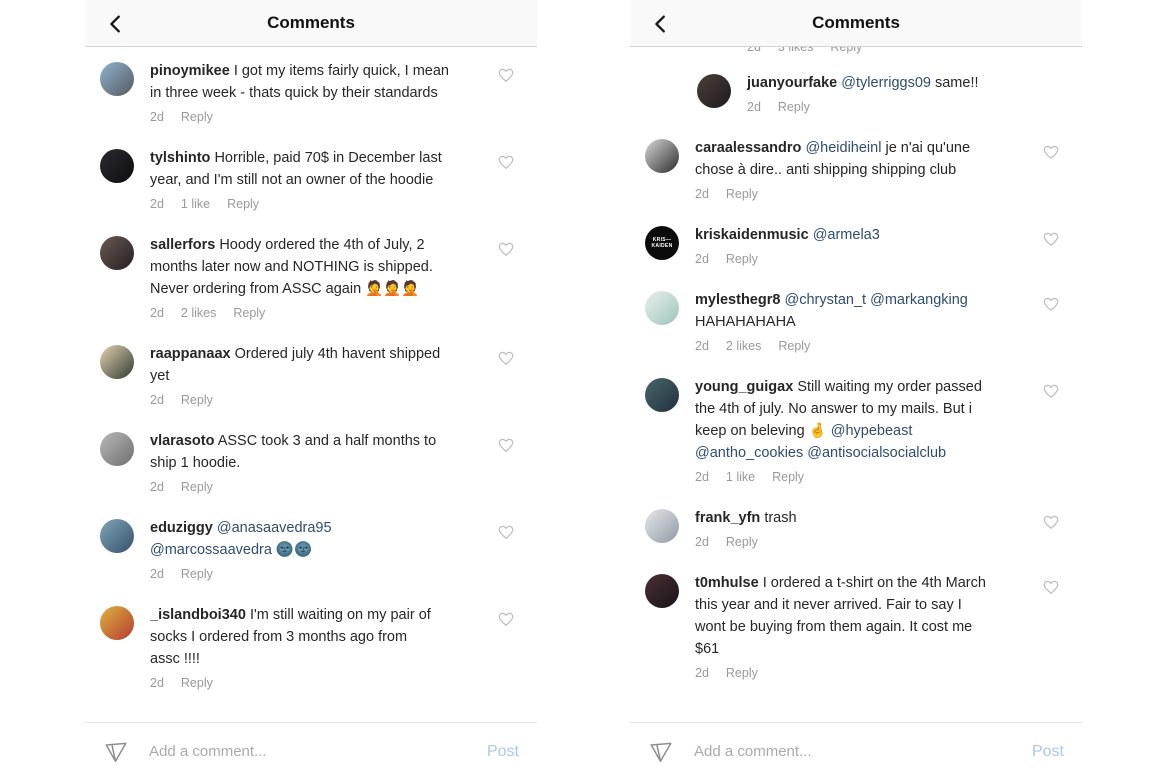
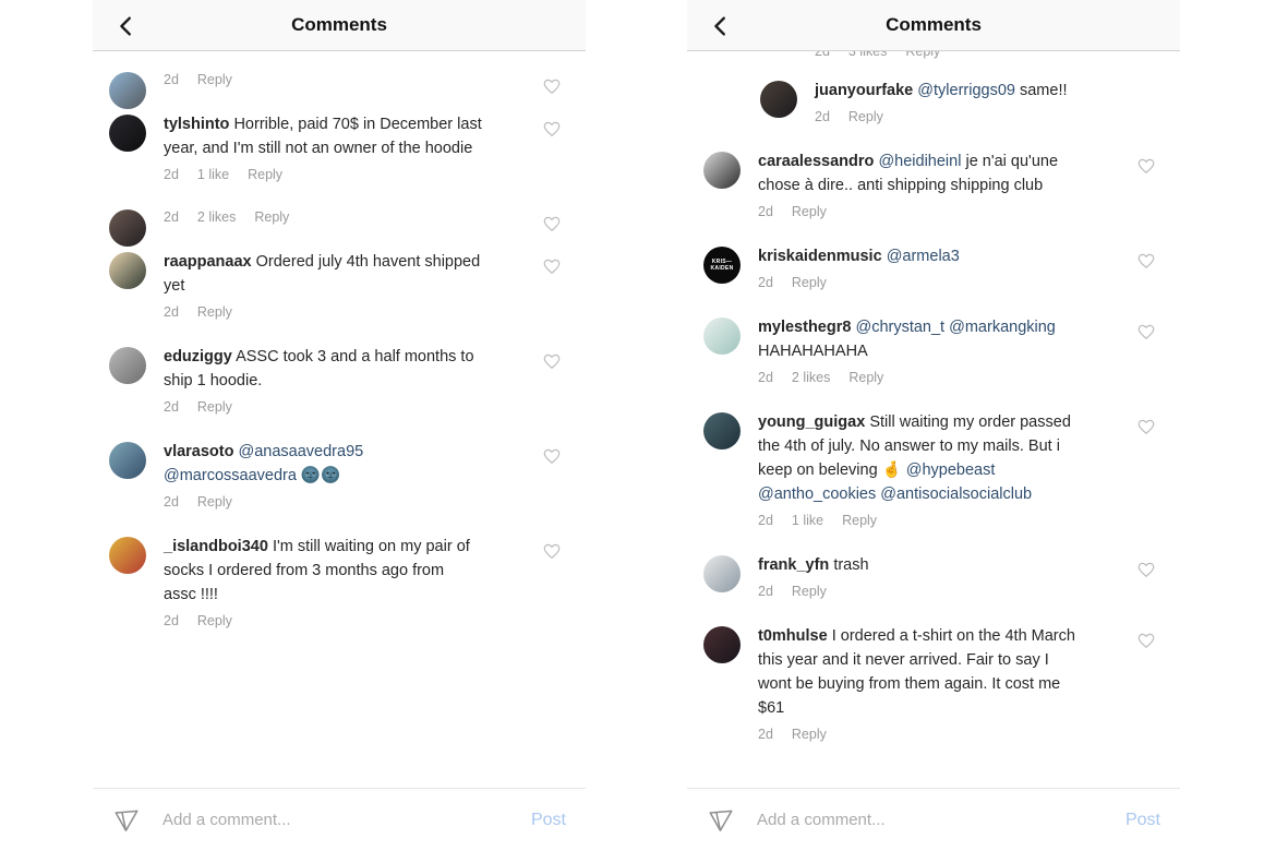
  Comments
- pinoymikee I got my items fairly quick, I mean
- in three week - thats quick by their standards
  2d
  Reply
  tylshinto Horrible, paid 70$ in December last
  year, and I'm still not an owner of the hoodie
  2d
  1 like
  Reply
- sallerfors Hoody ordered the 4th of July, 2
- months later now and NOTHING is shipped.
- Never ordering from ASSC again 🤦🤦🤦
  2d
  2 likes
  Reply
  raappanaax Ordered july 4th havent shipped
  yet
  2d
  Reply
- vlarasoto ASSC took 3 and a half months to
+ eduziggy ASSC took 3 and a half months to
  ship 1 hoodie.
  2d
  Reply
- eduziggy @anasaavedra95 @marcossaavedra 🌚🌚
+ vlarasoto @anasaavedra95 @marcossaavedra 🌚🌚
  2d
  Reply
  _islandboi340 I'm still waiting on my pair of
  socks I ordered from 3 months ago from
  assc !!!!
  2d
  Reply
  Add a comment...
  Post
  Comments
  2d
  3 likes
  Reply
  juanyourfake @tylerriggs09 same!!
  2d
  Reply
  caraalessandro @heidiheinl je n'ai qu'une
  chose à dire.. anti shipping shipping club
  2d
  Reply
  kriskaidenmusic @armela3
  2d
  Reply
  mylesthegr8 @chrystan_t @markangking
  HAHAHAHAHA
  2d
  2 likes
  Reply
  young_guigax Still waiting my order passed
  the 4th of july. No answer to my mails. But i
  keep on beleving 🤞 @hypebeast @antho_cookies @antisocialsocialclub
  2d
  1 like
  Reply
  frank_yfn trash
  2d
  Reply
  t0mhulse I ordered a t-shirt on the 4th March
  this year and it never arrived. Fair to say I
  wont be buying from them again. It cost me
  $61
  2d
  Reply
  Add a comment...
  Post
